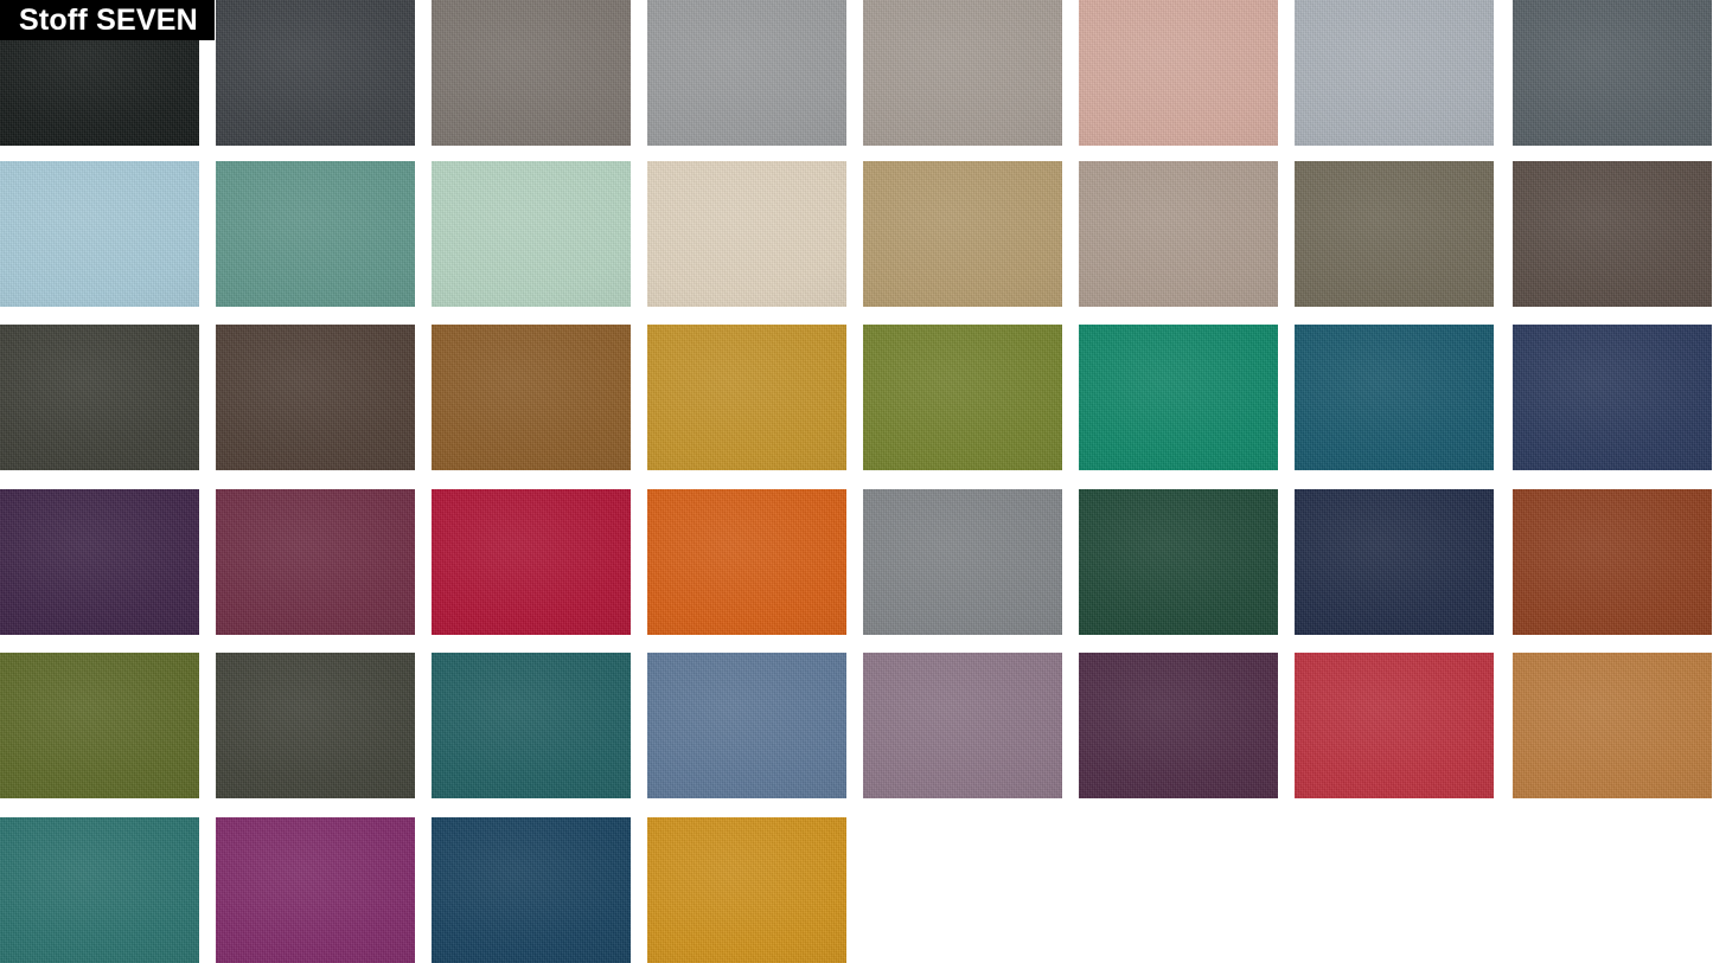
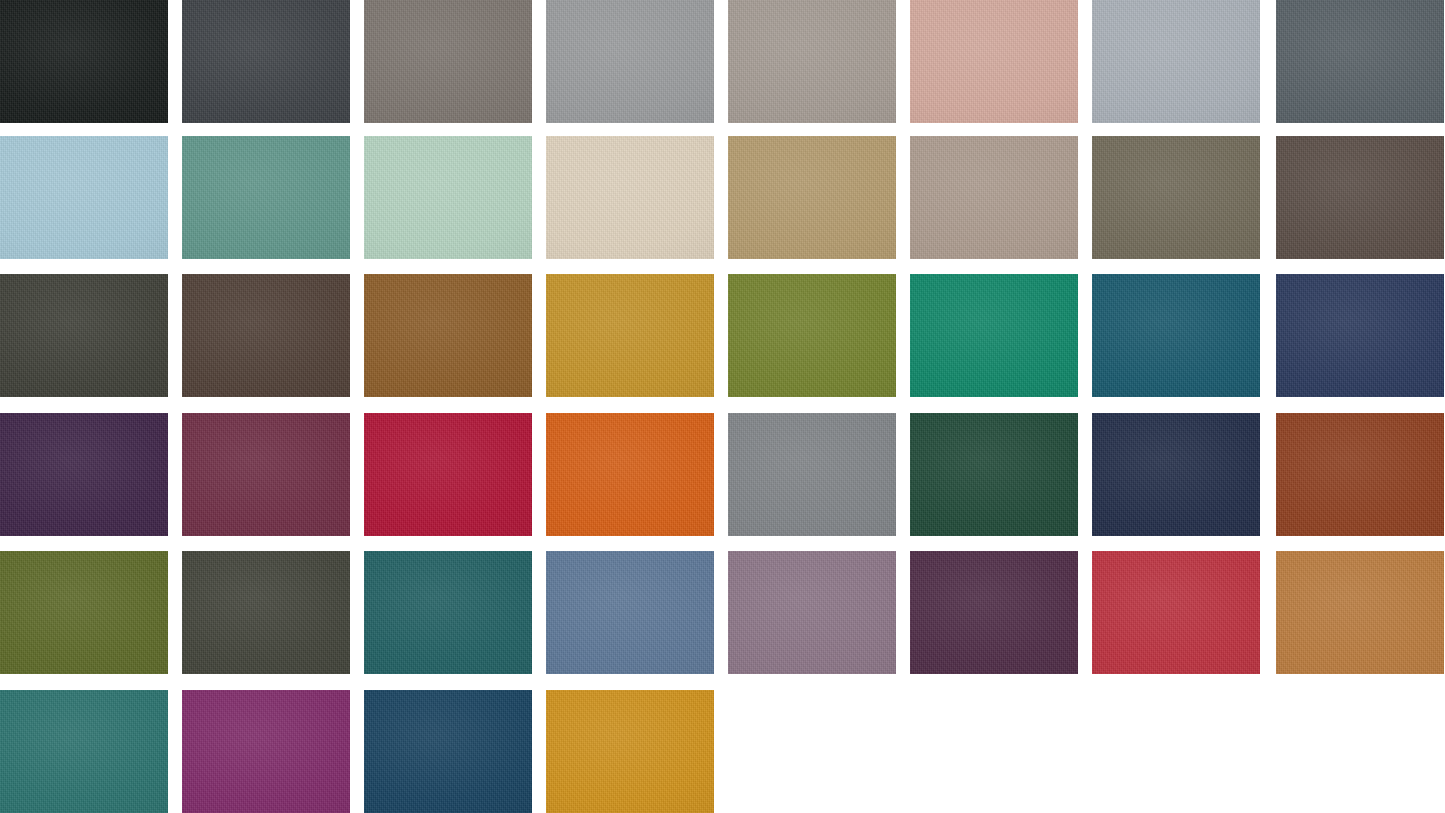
- Stoff SEVEN
